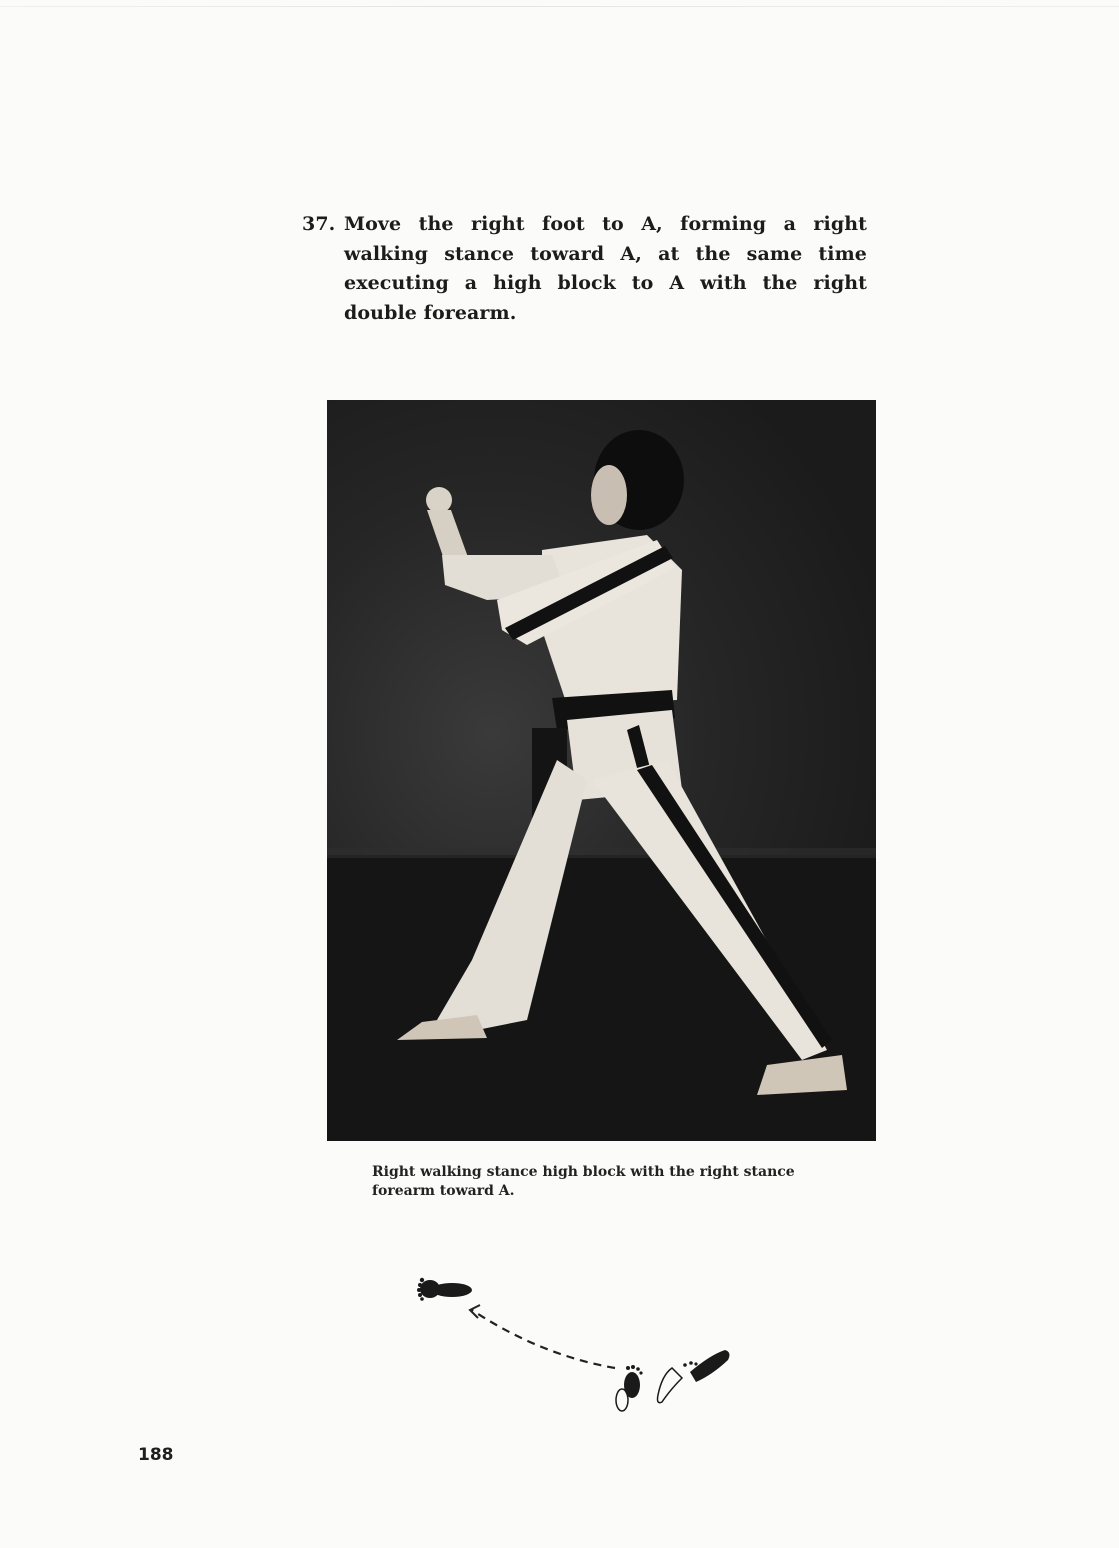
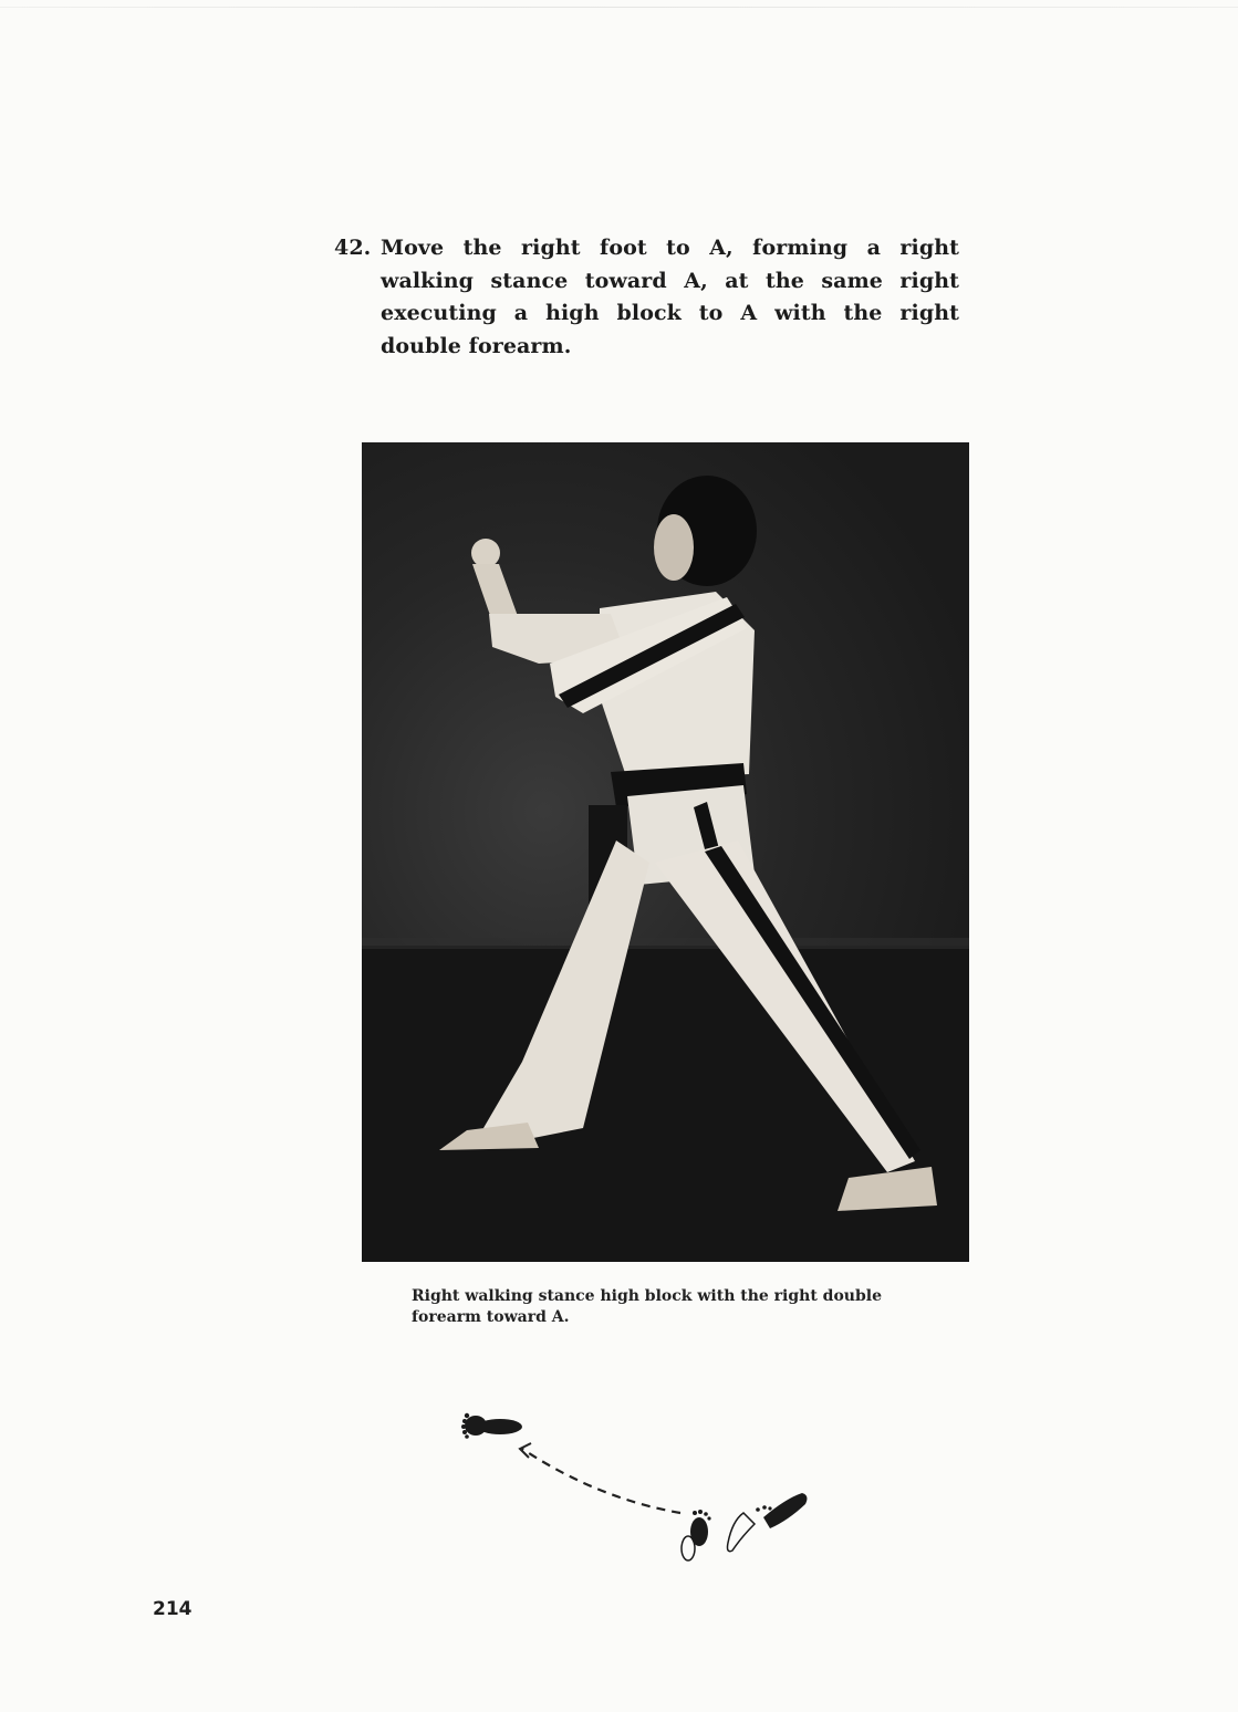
- 37.
+ 42.
- Move the right foot to A, forming a right walking stance toward A, at the same time executing a high block to A with the right double forearm.
+ Move the right foot to A, forming a right walking stance toward A, at the same right executing a high block to A with the right double forearm.
- Right walking stance high block with the right stance forearm toward A.
+ Right walking stance high block with the right double forearm toward A.
- 188
+ 214
